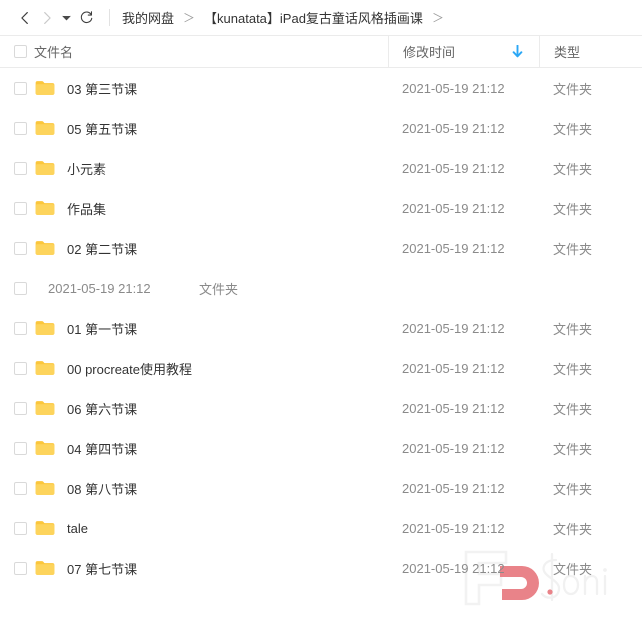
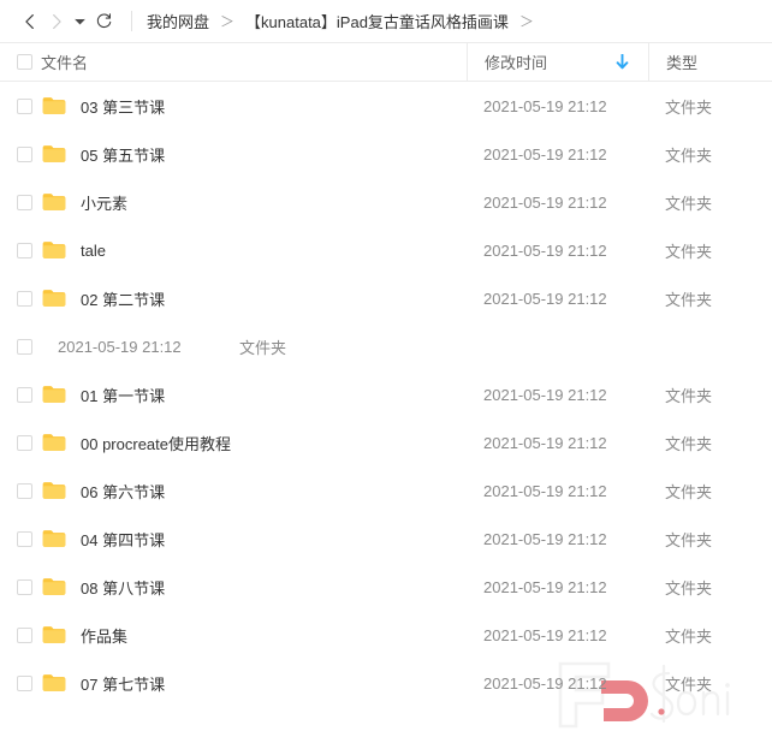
  我的网盘
  ＞
  【kunatata】iPad复古童话风格插画课
  ＞
  文件名
  修改时间
  类型
  03 第三节课
  2021-05-19 21:12
  文件夹
  05 第五节课
  2021-05-19 21:12
  文件夹
  小元素
  2021-05-19 21:12
  文件夹
- 作品集
+ tale
  2021-05-19 21:12
  文件夹
  02 第二节课
  2021-05-19 21:12
  文件夹
  2021-05-19 21:12
  文件夹
  01 第一节课
  2021-05-19 21:12
  文件夹
  00 procreate使用教程
  2021-05-19 21:12
  文件夹
  06 第六节课
  2021-05-19 21:12
  文件夹
  04 第四节课
  2021-05-19 21:12
  文件夹
  08 第八节课
  2021-05-19 21:12
  文件夹
- tale
+ 作品集
  2021-05-19 21:12
  文件夹
  07 第七节课
  2021-05-19 21:12
  文件夹
